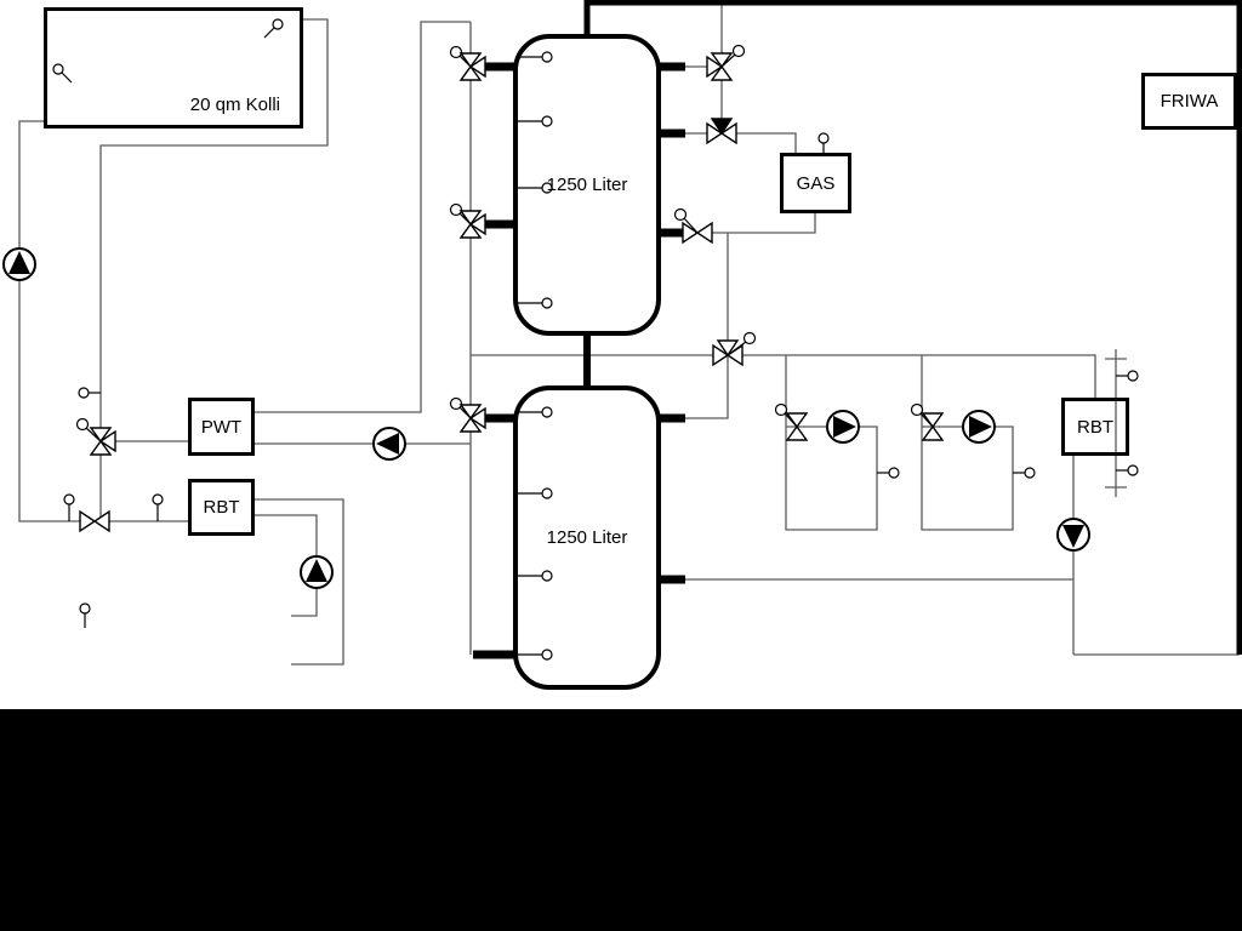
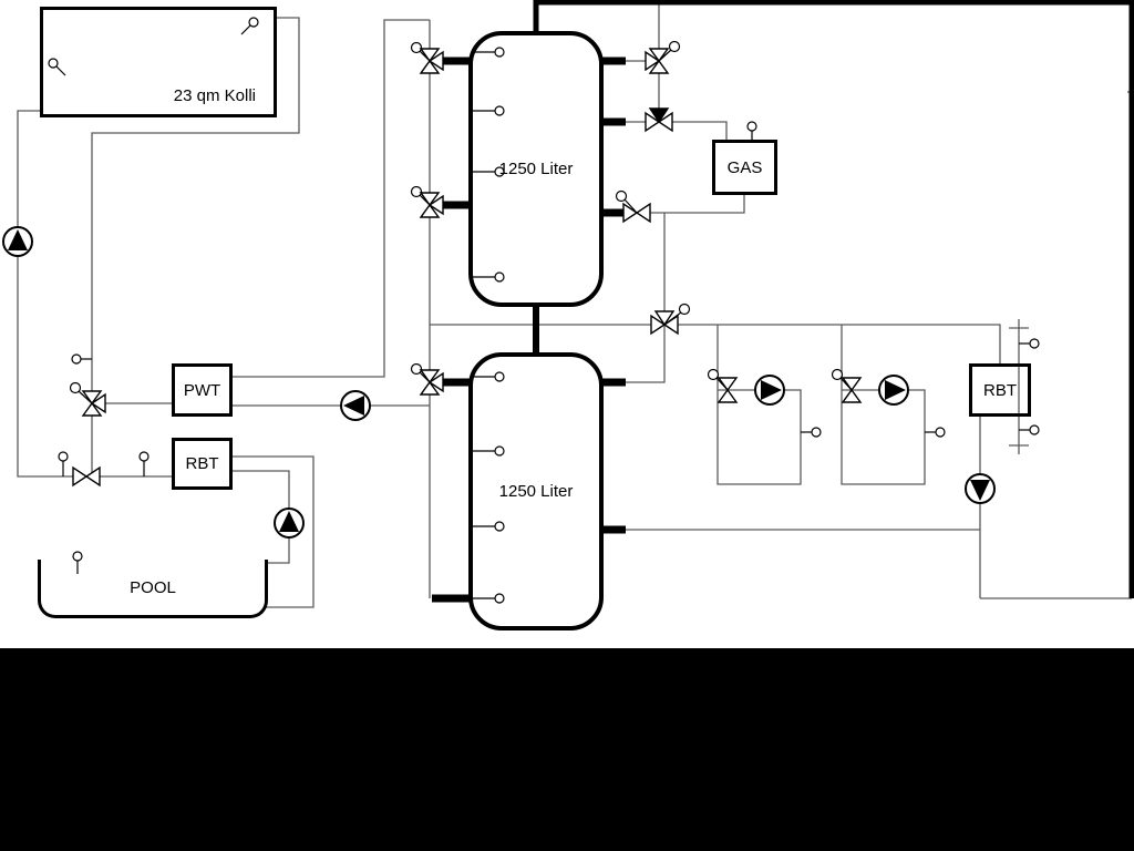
- 20 qm Kolli
+ 23 qm Kolli
  1250 Liter
  1250 Liter
  GAS
- FRIWA
  PWT
  RBT
  RBT
+ POOL
